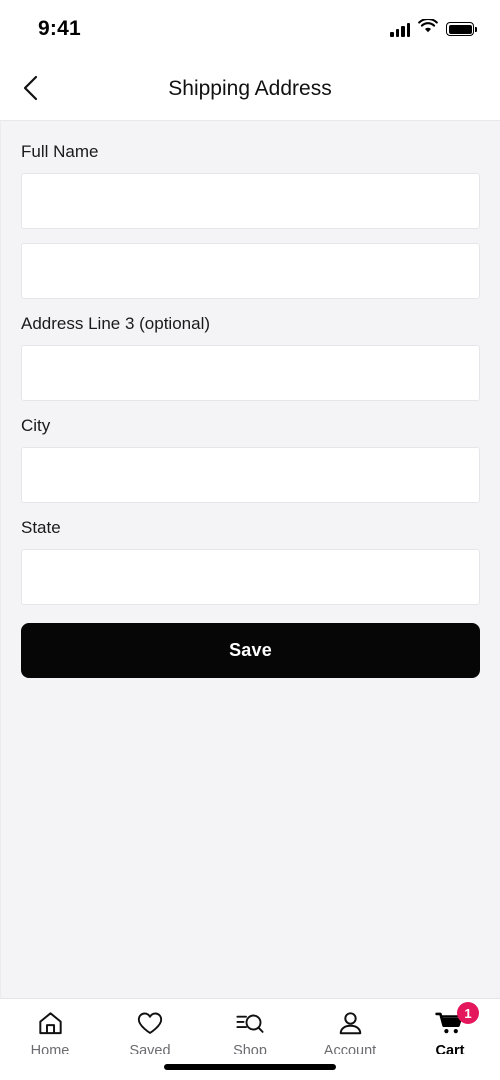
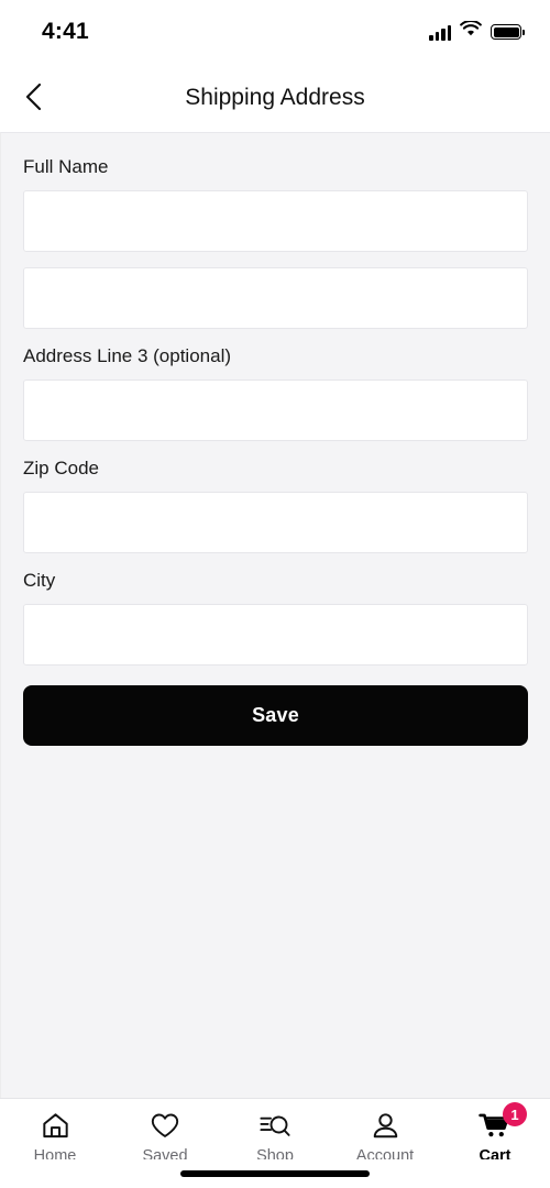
- 9:41
+ 4:41
  Shipping Address
  Full Name
  Address Line 3 (optional)
+ Zip Code
  City
- State
  Save
  Home
  Saved
  Shop
  Account
  1
  Cart
